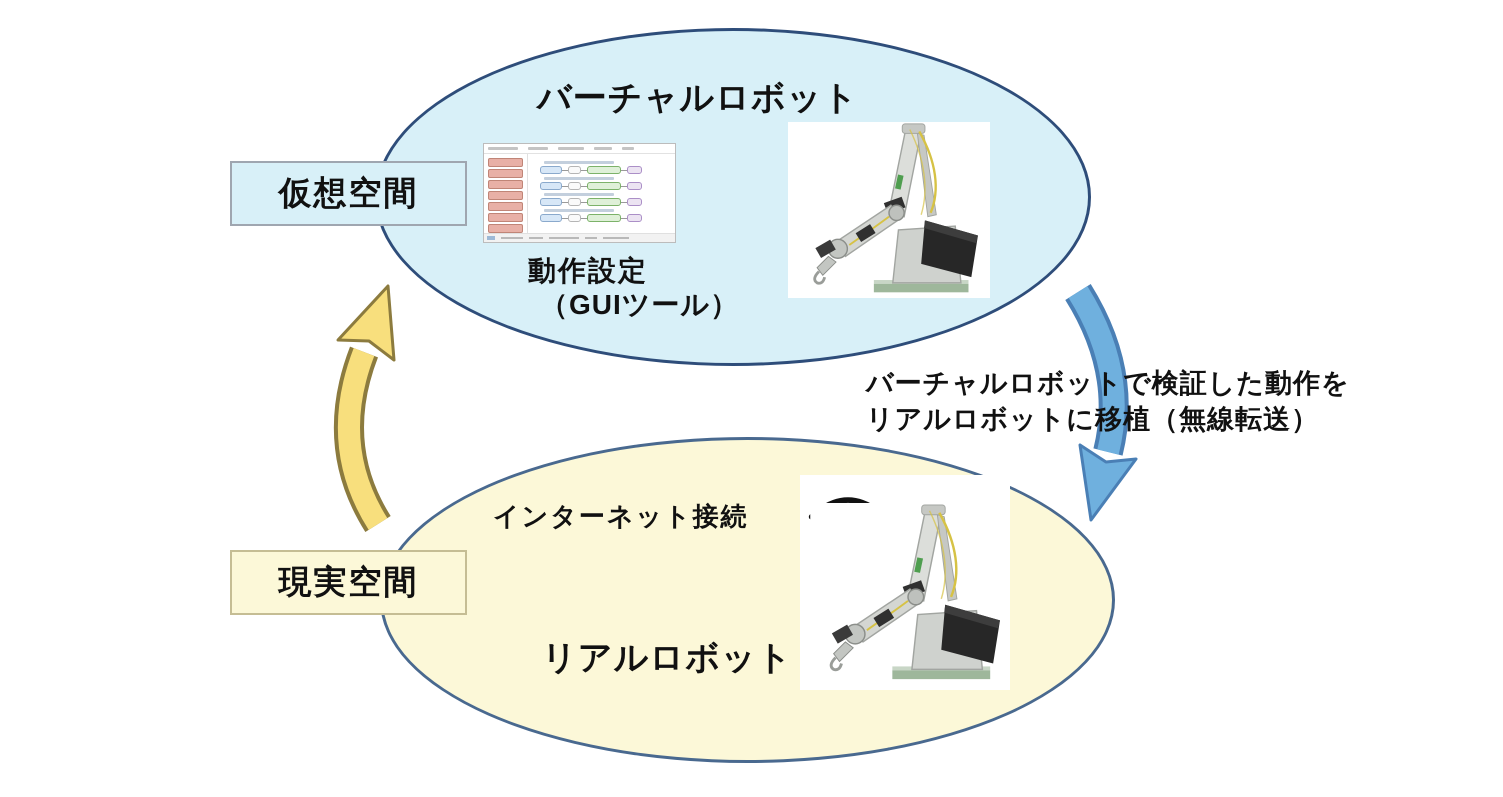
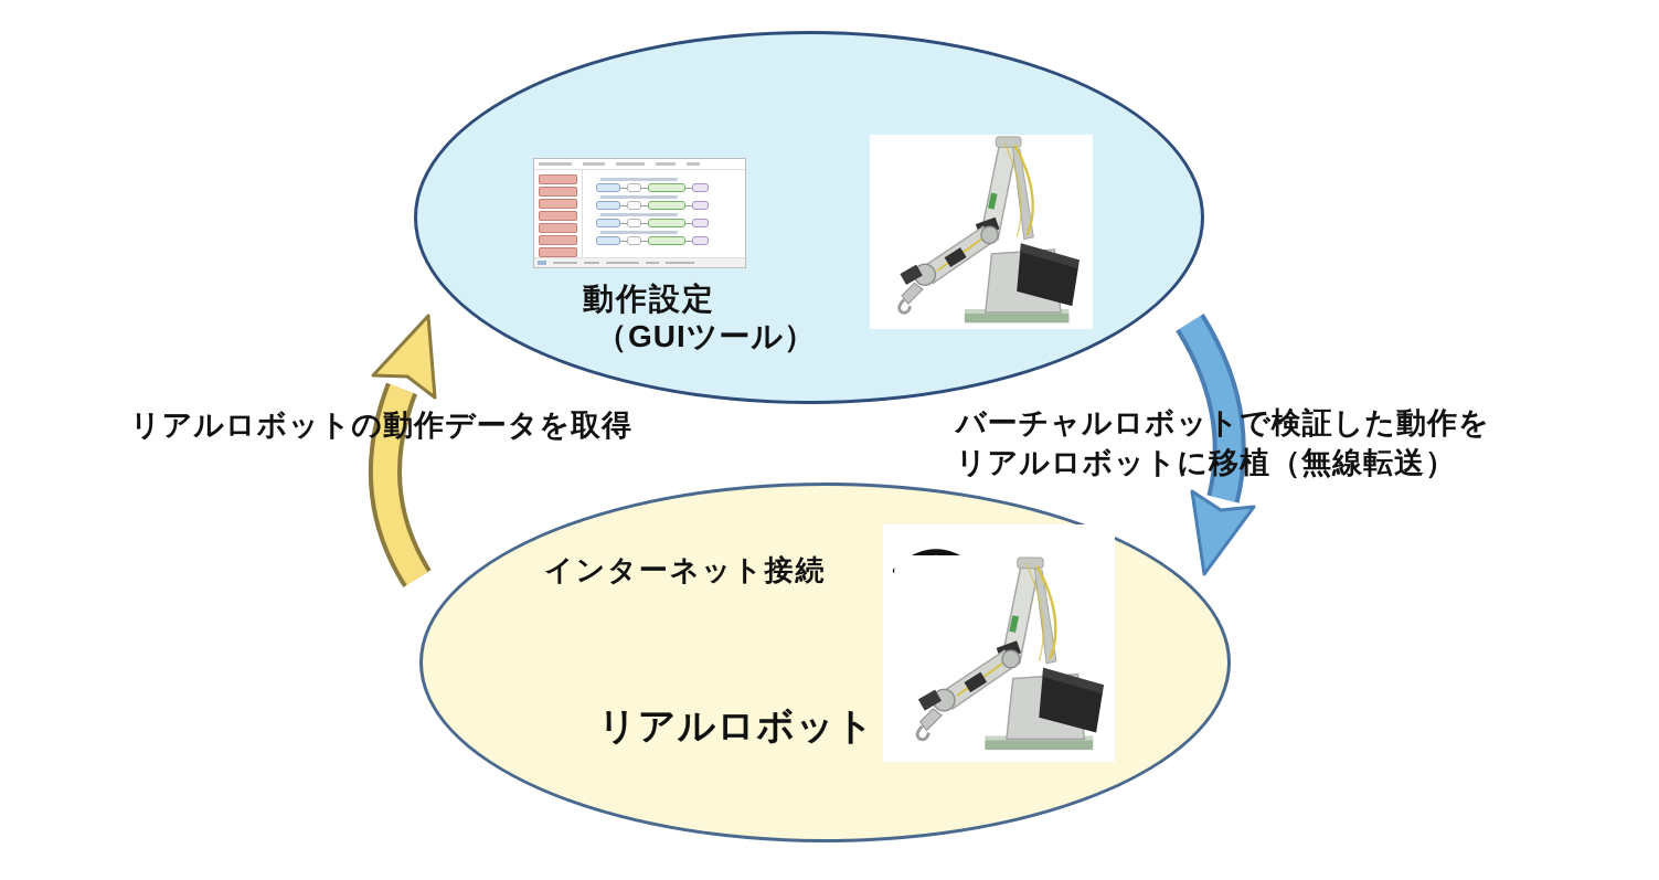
- 仮想空間
- 現実空間
- バーチャルロボット
  動作設定
  （GUIツール）
+ リアルロボットの動作データを取得
  バーチャルロボットで検証した動作を
  リアルロボットに移植（無線転送）
  インターネット接続
  リアルロボット
